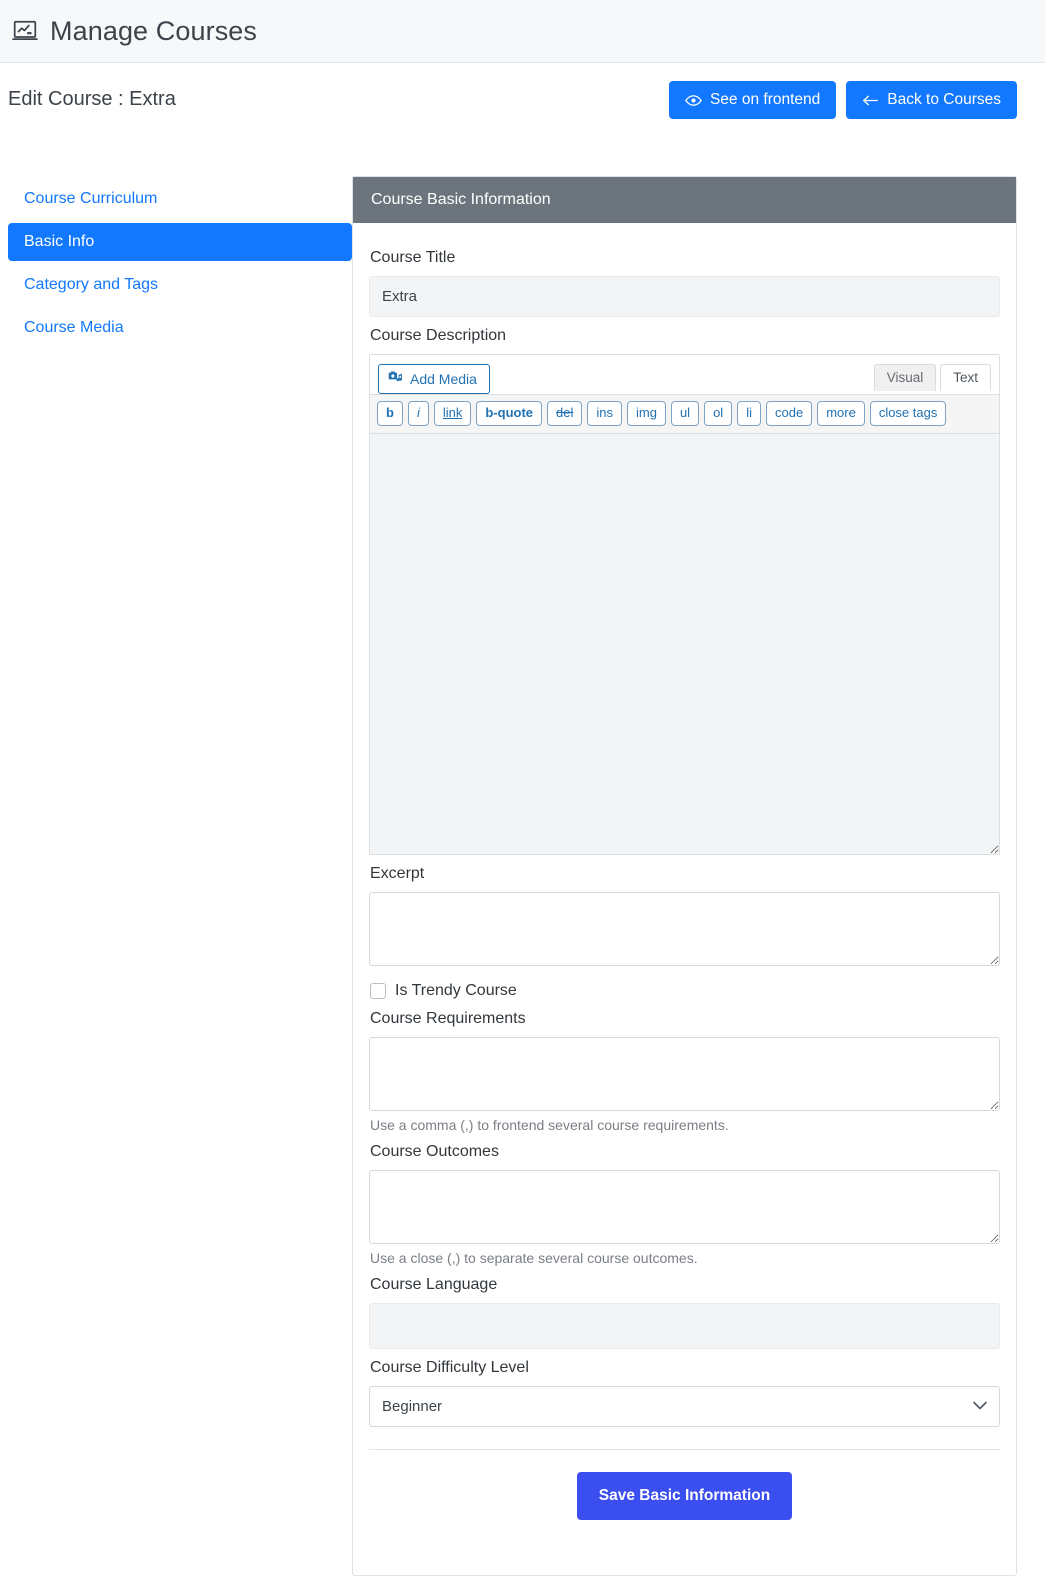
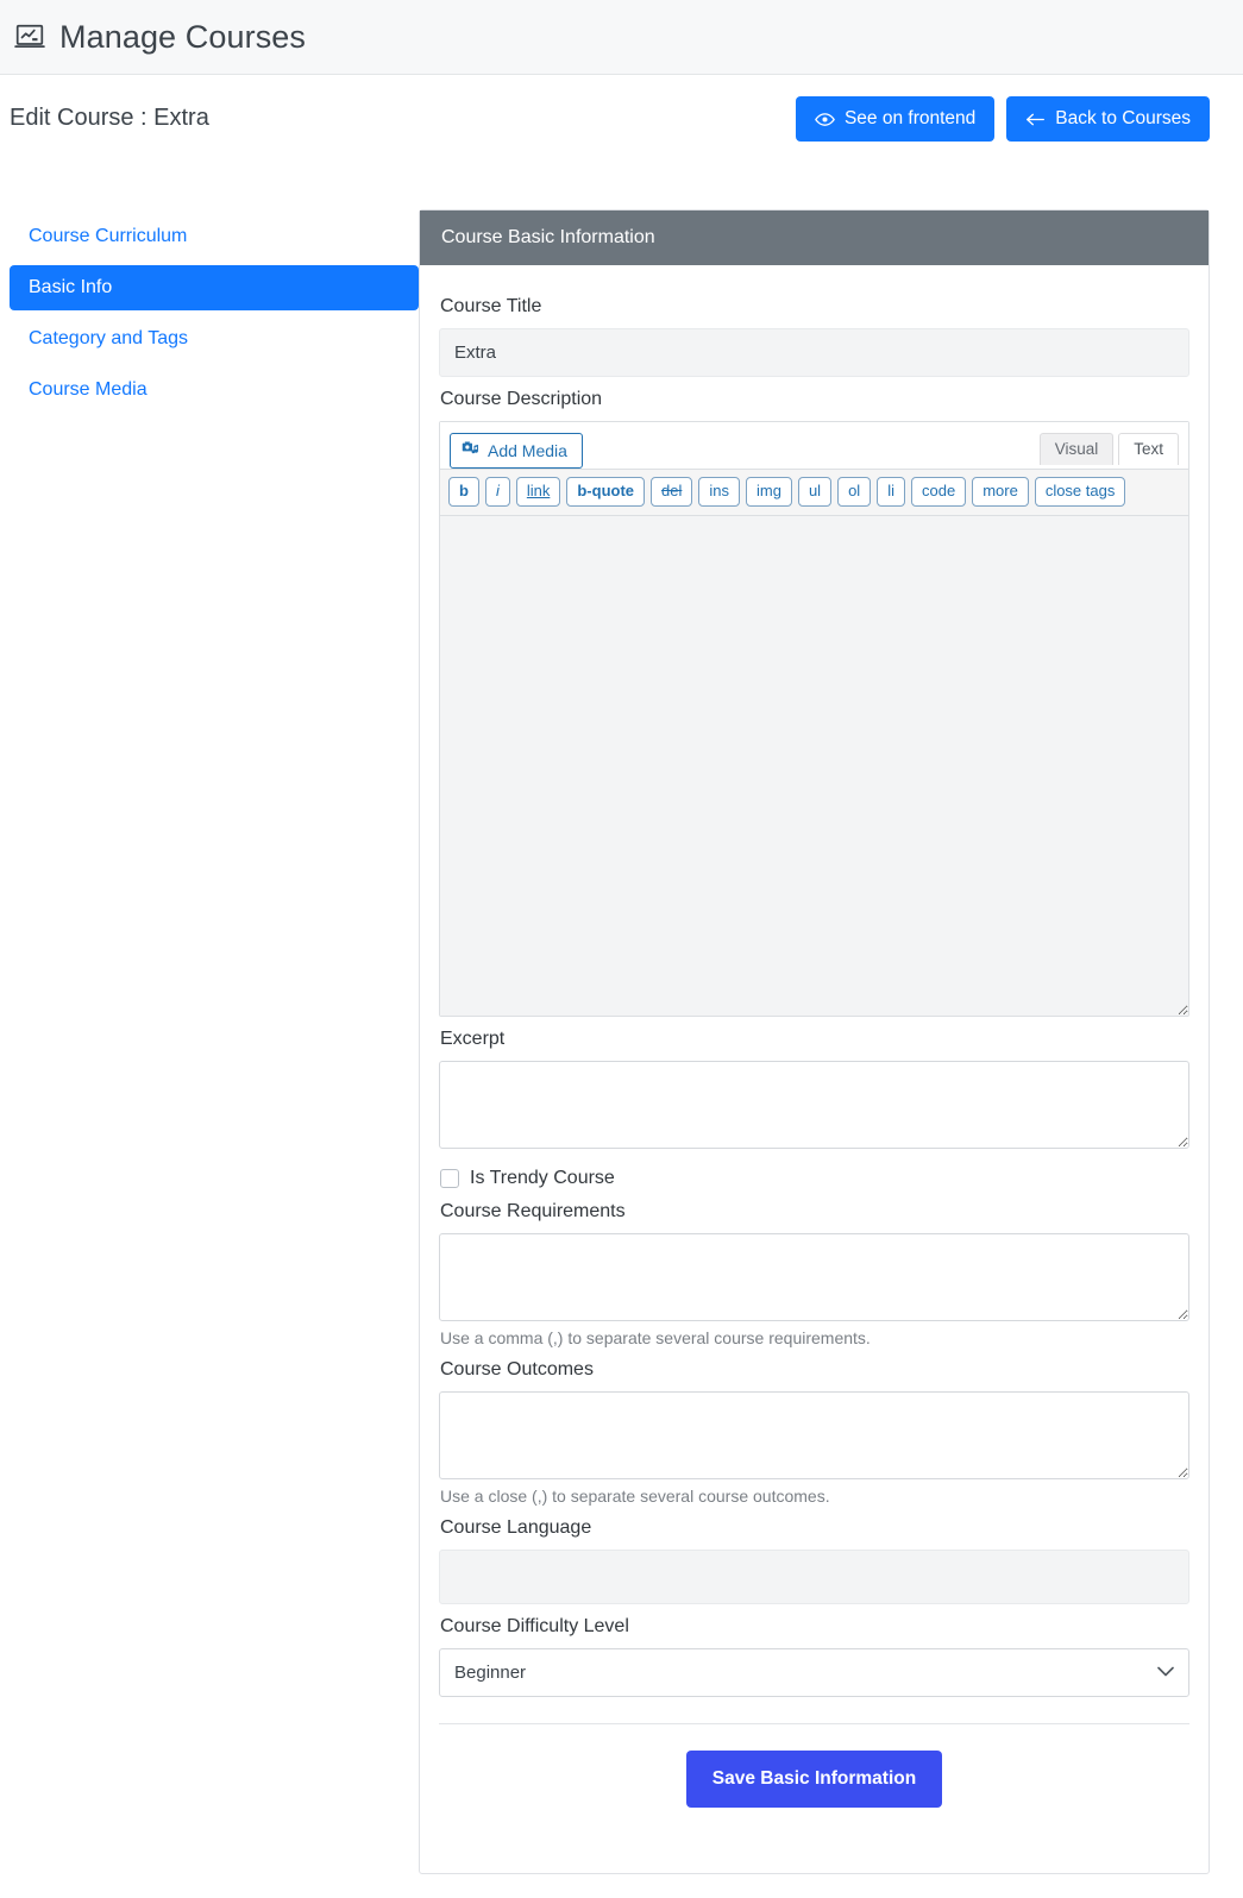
  Manage Courses
  Edit Course : Extra
  See on frontend
  Back to Courses
  Course Curriculum
  Basic Info
  Category and Tags
  Course Media
  Course Basic Information
  Course Title
  Extra
  Course Description
  Add Media
  Visual
  Text
  b
  i
  link
  b-quote
  del
  ins
  img
  ul
  ol
  li
  code
  more
  close tags
  Excerpt
  Is Trendy Course
  Course Requirements
- Use a comma (,) to frontend several course requirements.
+ Use a comma (,) to separate several course requirements.
  Course Outcomes
  Use a close (,) to separate several course outcomes.
  Course Language
  Course Difficulty Level
  Beginner
  Save Basic Information
